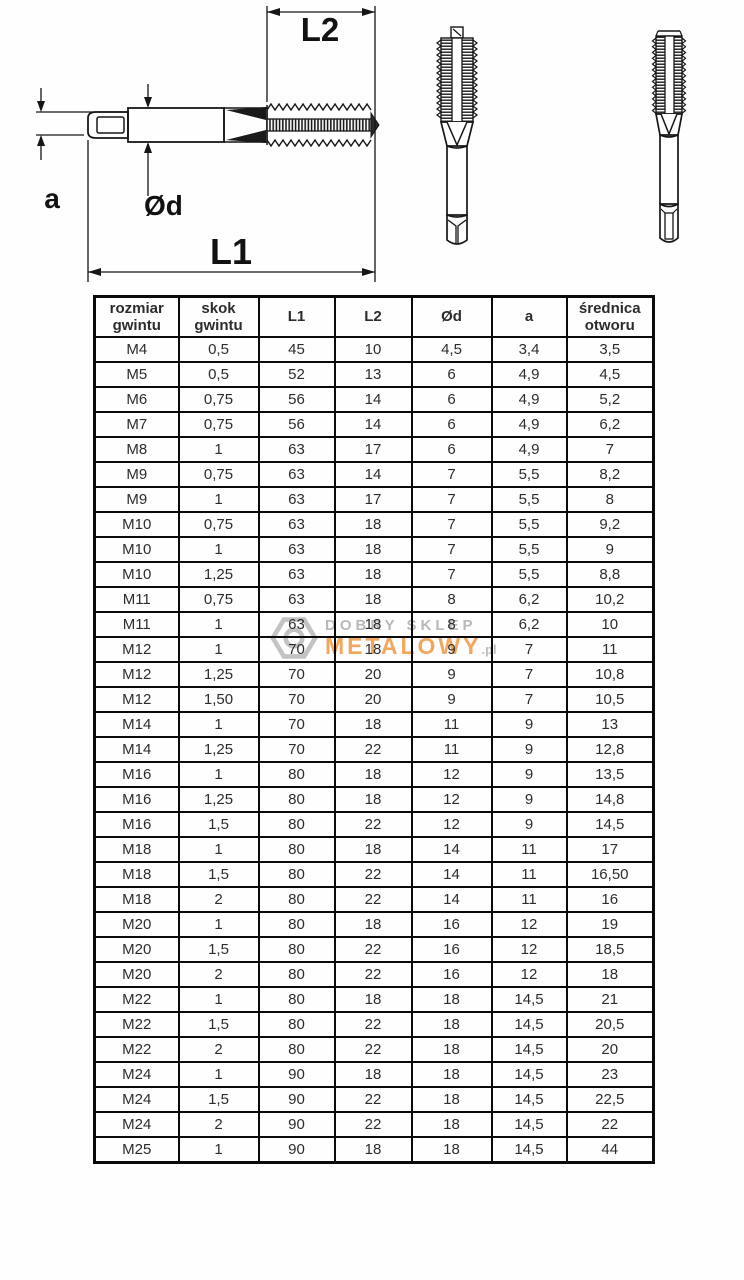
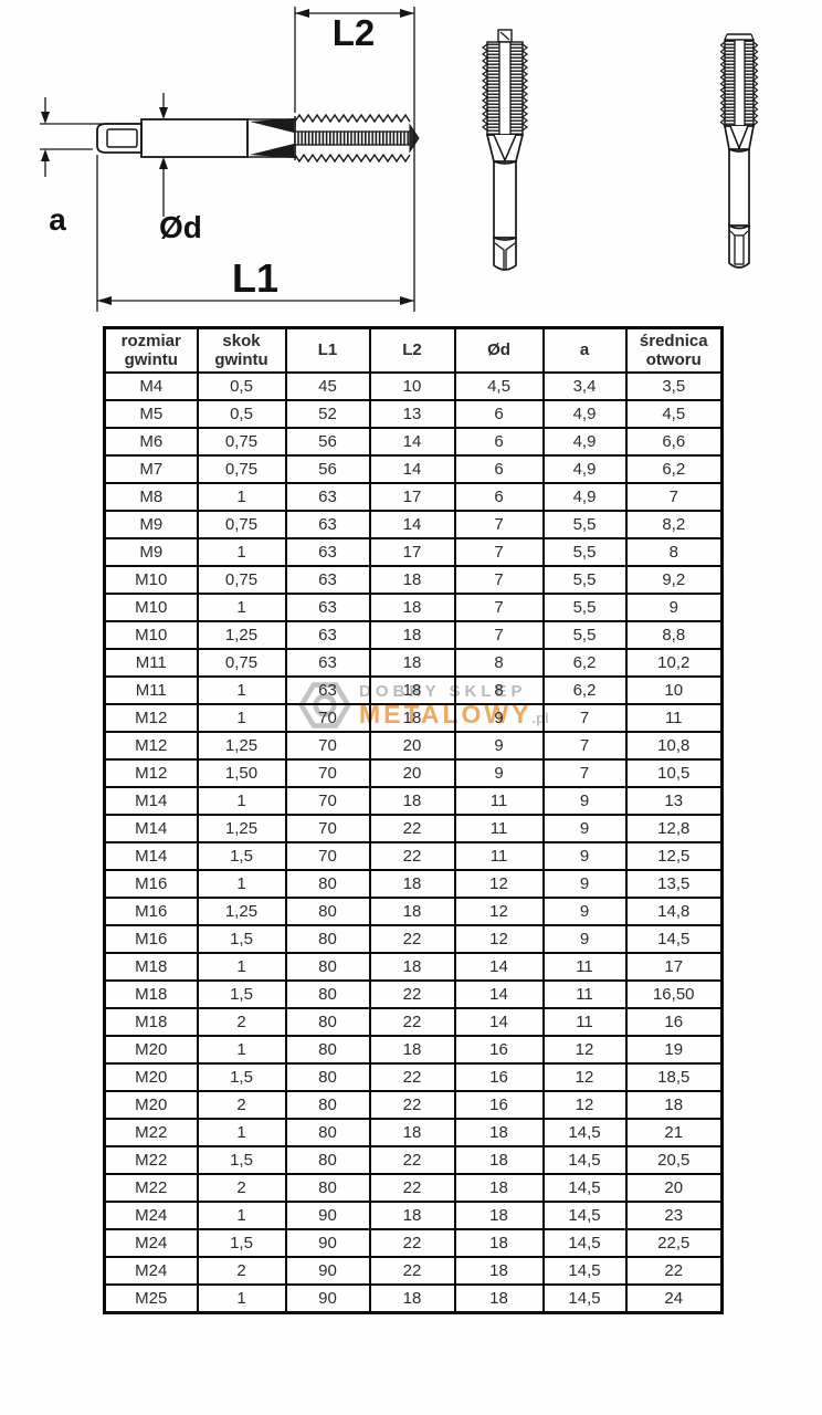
  L2
  a
  Ød
  L1
  DOBRY SKLEP
  METALOWY.pl
  rozmiar gwintu	skok gwintu	L1	L2	Ød	a	średnica otworu
  M4	0,5	45	10	4,5	3,4	3,5
  M5	0,5	52	13	6	4,9	4,5
- M6	0,75	56	14	6	4,9	5,2
+ M6	0,75	56	14	6	4,9	6,6
  M7	0,75	56	14	6	4,9	6,2
  M8	1	63	17	6	4,9	7
  M9	0,75	63	14	7	5,5	8,2
  M9	1	63	17	7	5,5	8
  M10	0,75	63	18	7	5,5	9,2
  M10	1	63	18	7	5,5	9
  M10	1,25	63	18	7	5,5	8,8
  M11	0,75	63	18	8	6,2	10,2
  M11	1	63	18	8	6,2	10
  M12	1	70	18	9	7	11
  M12	1,25	70	20	9	7	10,8
  M12	1,50	70	20	9	7	10,5
  M14	1	70	18	11	9	13
  M14	1,25	70	22	11	9	12,8
+ M14	1,5	70	22	11	9	12,5
  M16	1	80	18	12	9	13,5
  M16	1,25	80	18	12	9	14,8
  M16	1,5	80	22	12	9	14,5
  M18	1	80	18	14	11	17
  M18	1,5	80	22	14	11	16,50
  M18	2	80	22	14	11	16
  M20	1	80	18	16	12	19
  M20	1,5	80	22	16	12	18,5
  M20	2	80	22	16	12	18
  M22	1	80	18	18	14,5	21
  M22	1,5	80	22	18	14,5	20,5
  M22	2	80	22	18	14,5	20
  M24	1	90	18	18	14,5	23
  M24	1,5	90	22	18	14,5	22,5
  M24	2	90	22	18	14,5	22
- M25	1	90	18	18	14,5	44
+ M25	1	90	18	18	14,5	24
